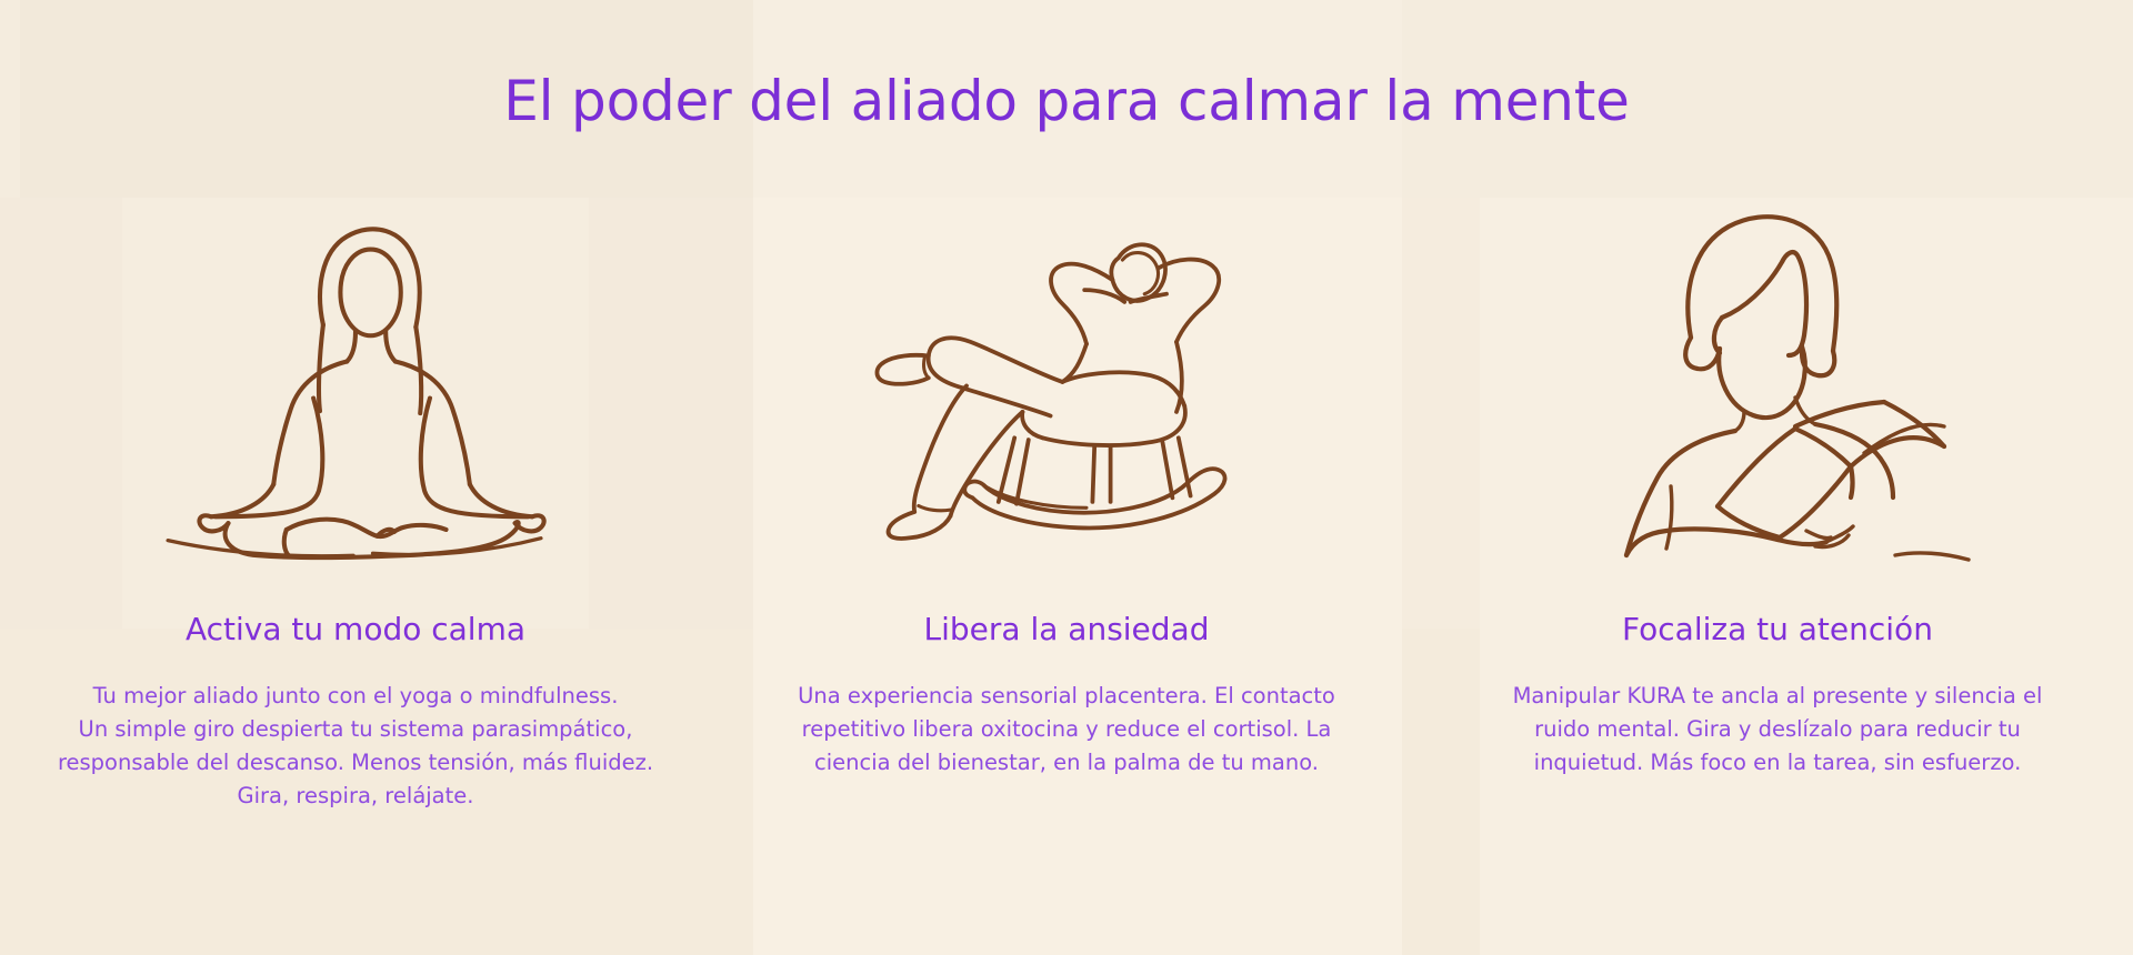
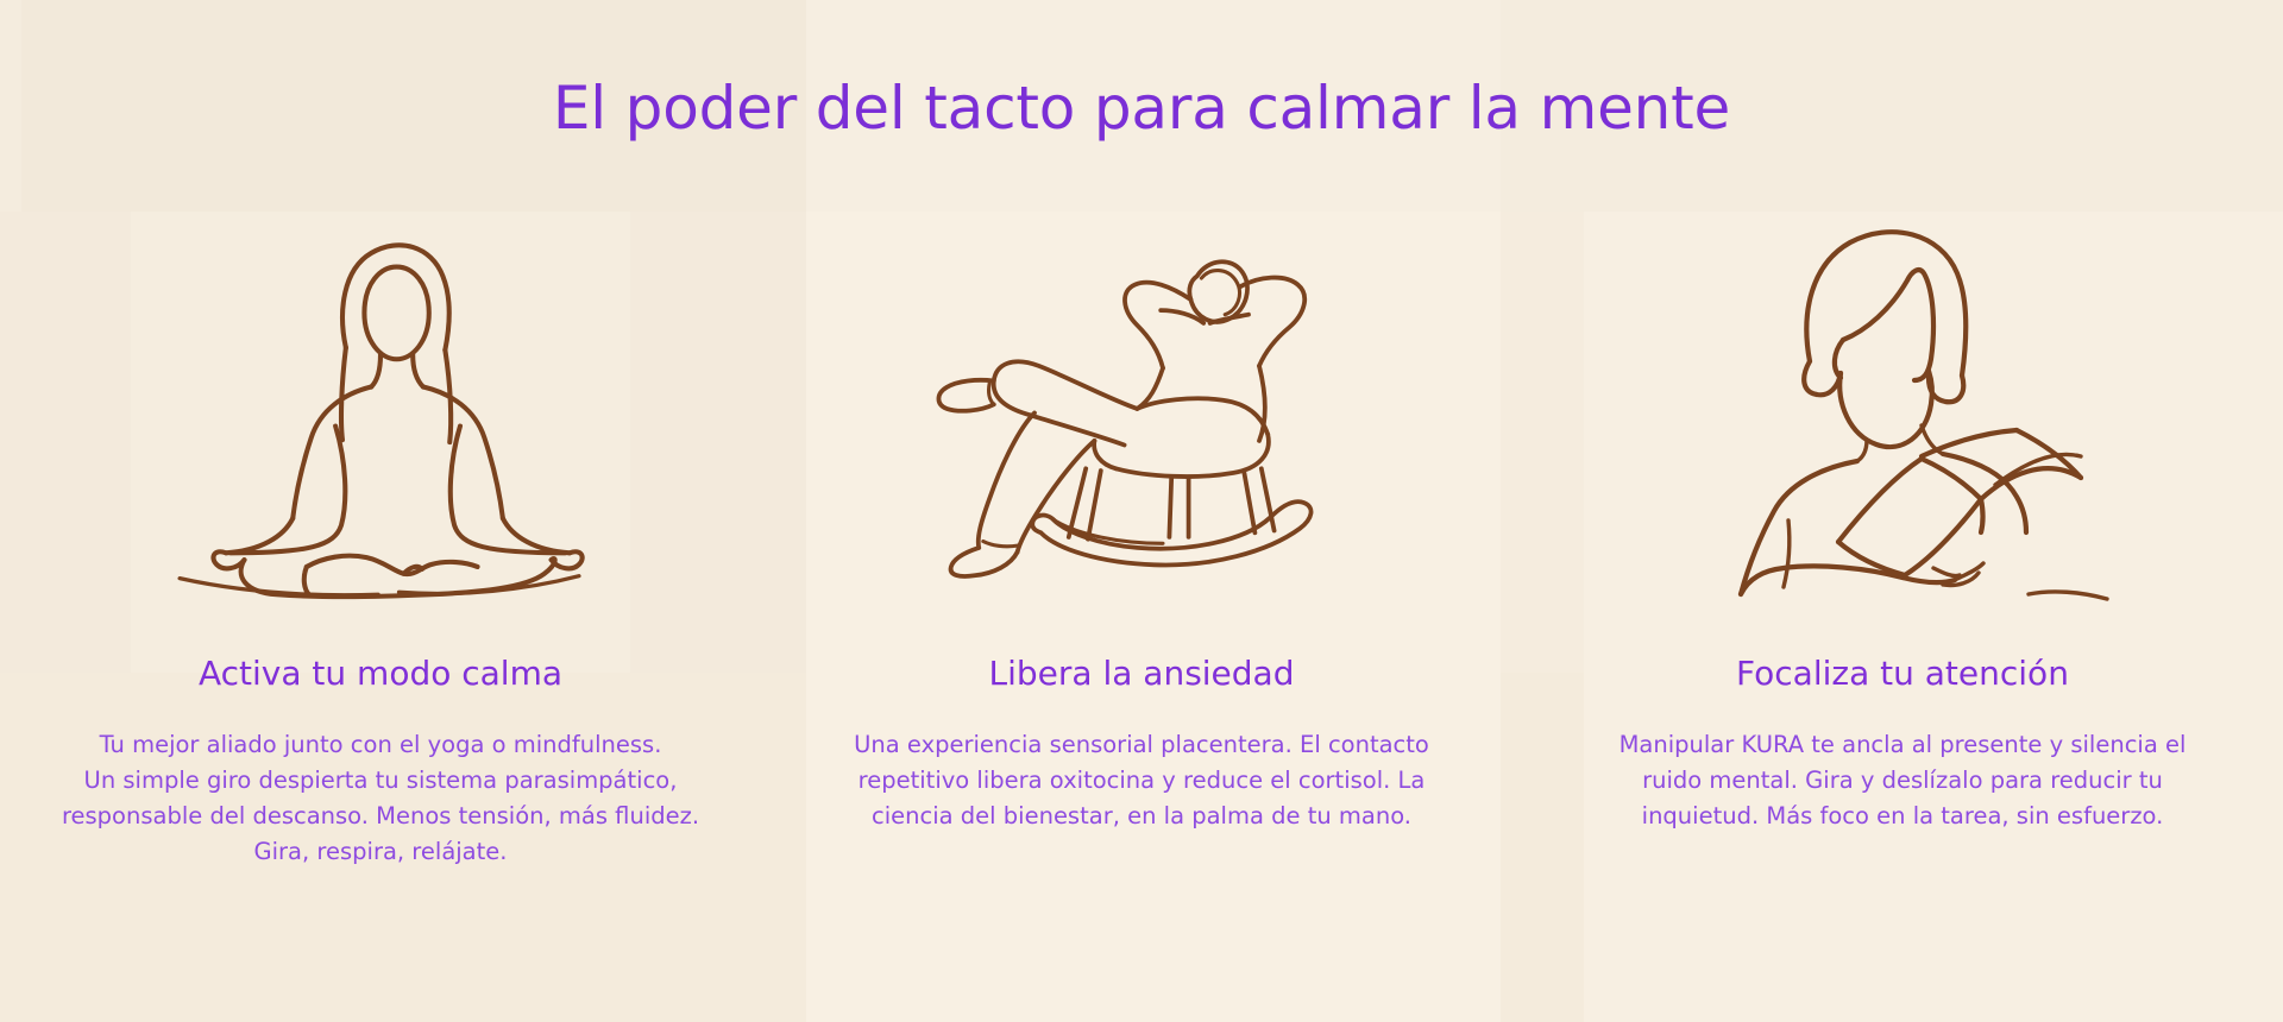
- El poder del aliado para calmar la mente
+ El poder del tacto para calmar la mente
  Activa tu modo calma
  Tu mejor aliado junto con el yoga o mindfulness.
  Un simple giro despierta tu sistema parasimpático,
  responsable del descanso. Menos tensión, más fluidez.
  Gira, respira, relájate.
  Libera la ansiedad
  Una experiencia sensorial placentera. El contacto
  repetitivo libera oxitocina y reduce el cortisol. La
  ciencia del bienestar, en la palma de tu mano.
  Focaliza tu atención
  Manipular KURA te ancla al presente y silencia el
  ruido mental. Gira y deslízalo para reducir tu
  inquietud. Más foco en la tarea, sin esfuerzo.
